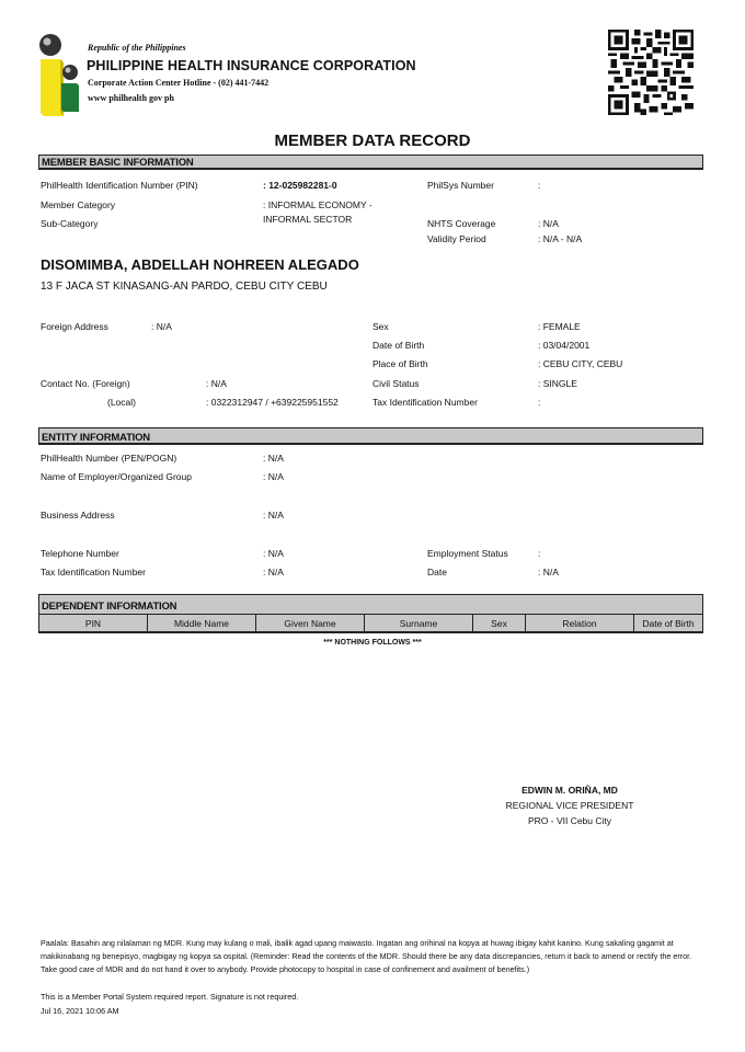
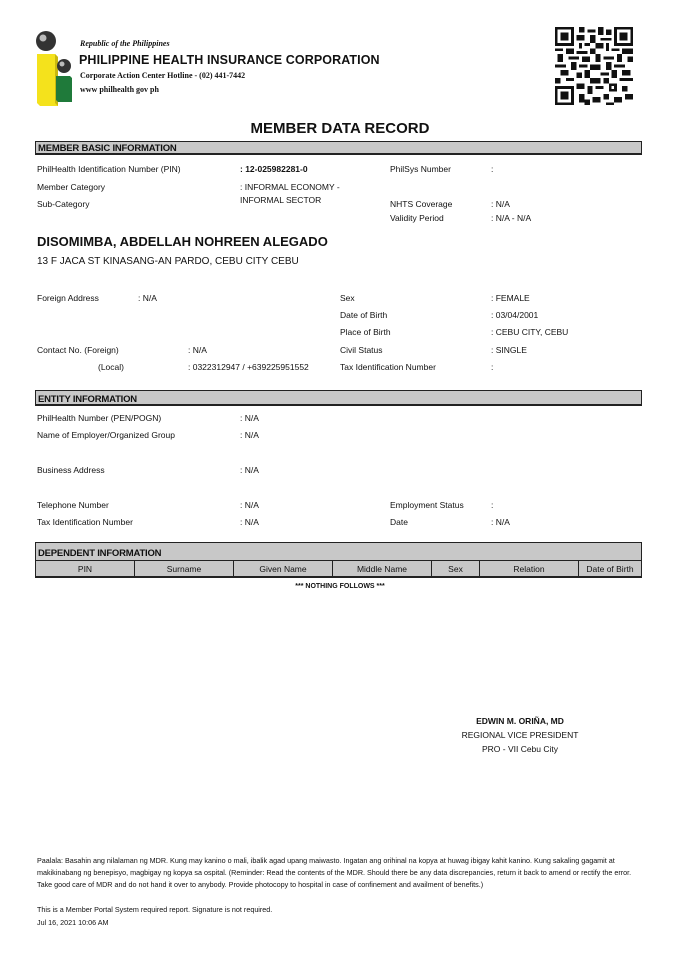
  Republic of the Philippines
  PHILIPPINE HEALTH INSURANCE CORPORATION
  Corporate Action Center Hotline - (02) 441-7442
  www philhealth gov ph
  MEMBER DATA RECORD
  MEMBER BASIC INFORMATION
  PhilHealth Identification Number (PIN)
  : 12-025982281-0
  PhilSys Number
  :
  Member Category
  : INFORMAL ECONOMY -
  INFORMAL SECTOR
  Sub-Category
  NHTS Coverage
  : N/A
  Validity Period
  : N/A - N/A
  DISOMIMBA, ABDELLAH NOHREEN ALEGADO
  13 F JACA ST KINASANG-AN PARDO, CEBU CITY CEBU
  Foreign Address
  : N/A
  Sex
  : FEMALE
  Date of Birth
  : 03/04/2001
  Place of Birth
  : CEBU CITY, CEBU
  Contact No. (Foreign)
  : N/A
  Civil Status
  : SINGLE
  (Local)
  : 0322312947 / +639225951552
  Tax Identification Number
  :
  ENTITY INFORMATION
  PhilHealth Number (PEN/POGN)
  : N/A
  Name of Employer/Organized Group
  : N/A
  Business Address
  : N/A
  Telephone Number
  : N/A
  Employment Status
  :
  Tax Identification Number
  : N/A
  Date
  : N/A
  DEPENDENT INFORMATION
  PIN
- Middle Name
+ Surname
  Given Name
- Surname
+ Middle Name
  Sex
  Relation
  Date of Birth
  EDWIN M. ORIÑA, MD
  REGIONAL VICE PRESIDENT
  PRO - VII Cebu City
- Paalala: Basahin ang nilalaman ng MDR. Kung may kulang o mali, ibalik agad upang maiwasto. Ingatan ang orihinal na kopya at huwag ibigay kahit kanino. Kung sakaling gagamit at makikinabang ng benepisyo, magbigay ng kopya sa ospital. (Reminder: Read the contents of the MDR. Should there be any data discrepancies, return it back to amend or rectify the error. Take good care of MDR and do not hand it over to anybody. Provide photocopy to hospital in case of confinement and availment of benefits.)
+ Paalala: Basahin ang nilalaman ng MDR. Kung may kanino o mali, ibalik agad upang maiwasto. Ingatan ang orihinal na kopya at huwag ibigay kahit kanino. Kung sakaling gagamit at makikinabang ng benepisyo, magbigay ng kopya sa ospital. (Reminder: Read the contents of the MDR. Should there be any data discrepancies, return it back to amend or rectify the error. Take good care of MDR and do not hand it over to anybody. Provide photocopy to hospital in case of confinement and availment of benefits.)
  This is a Member Portal System required report. Signature is not required.
  Jul 16, 2021 10:06 AM
